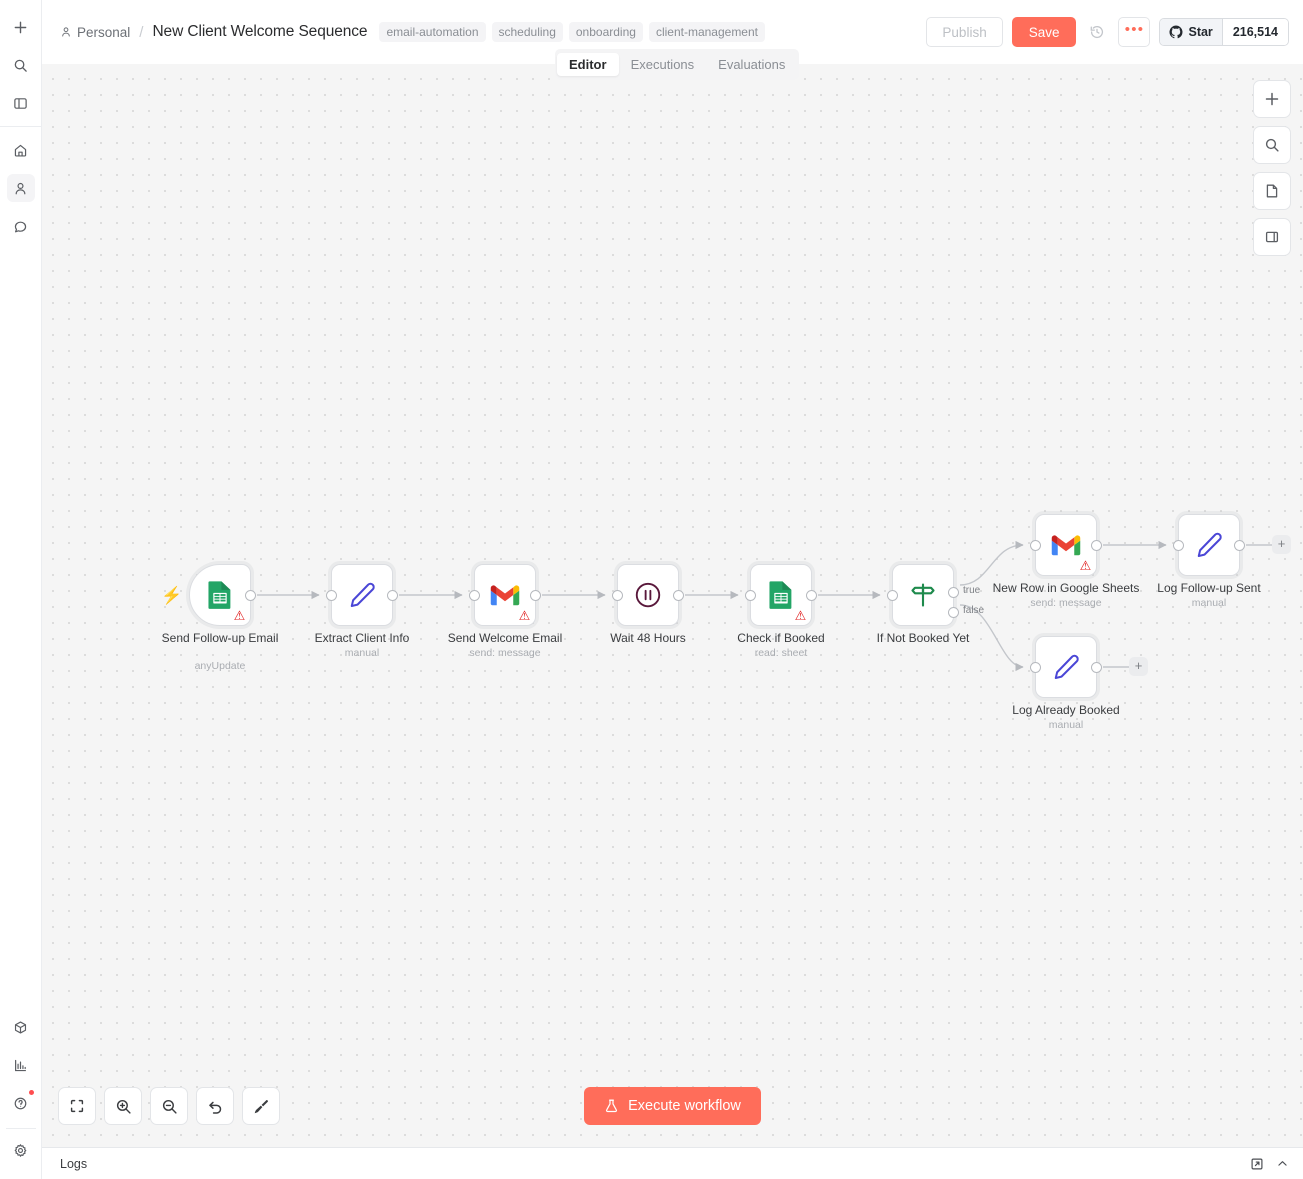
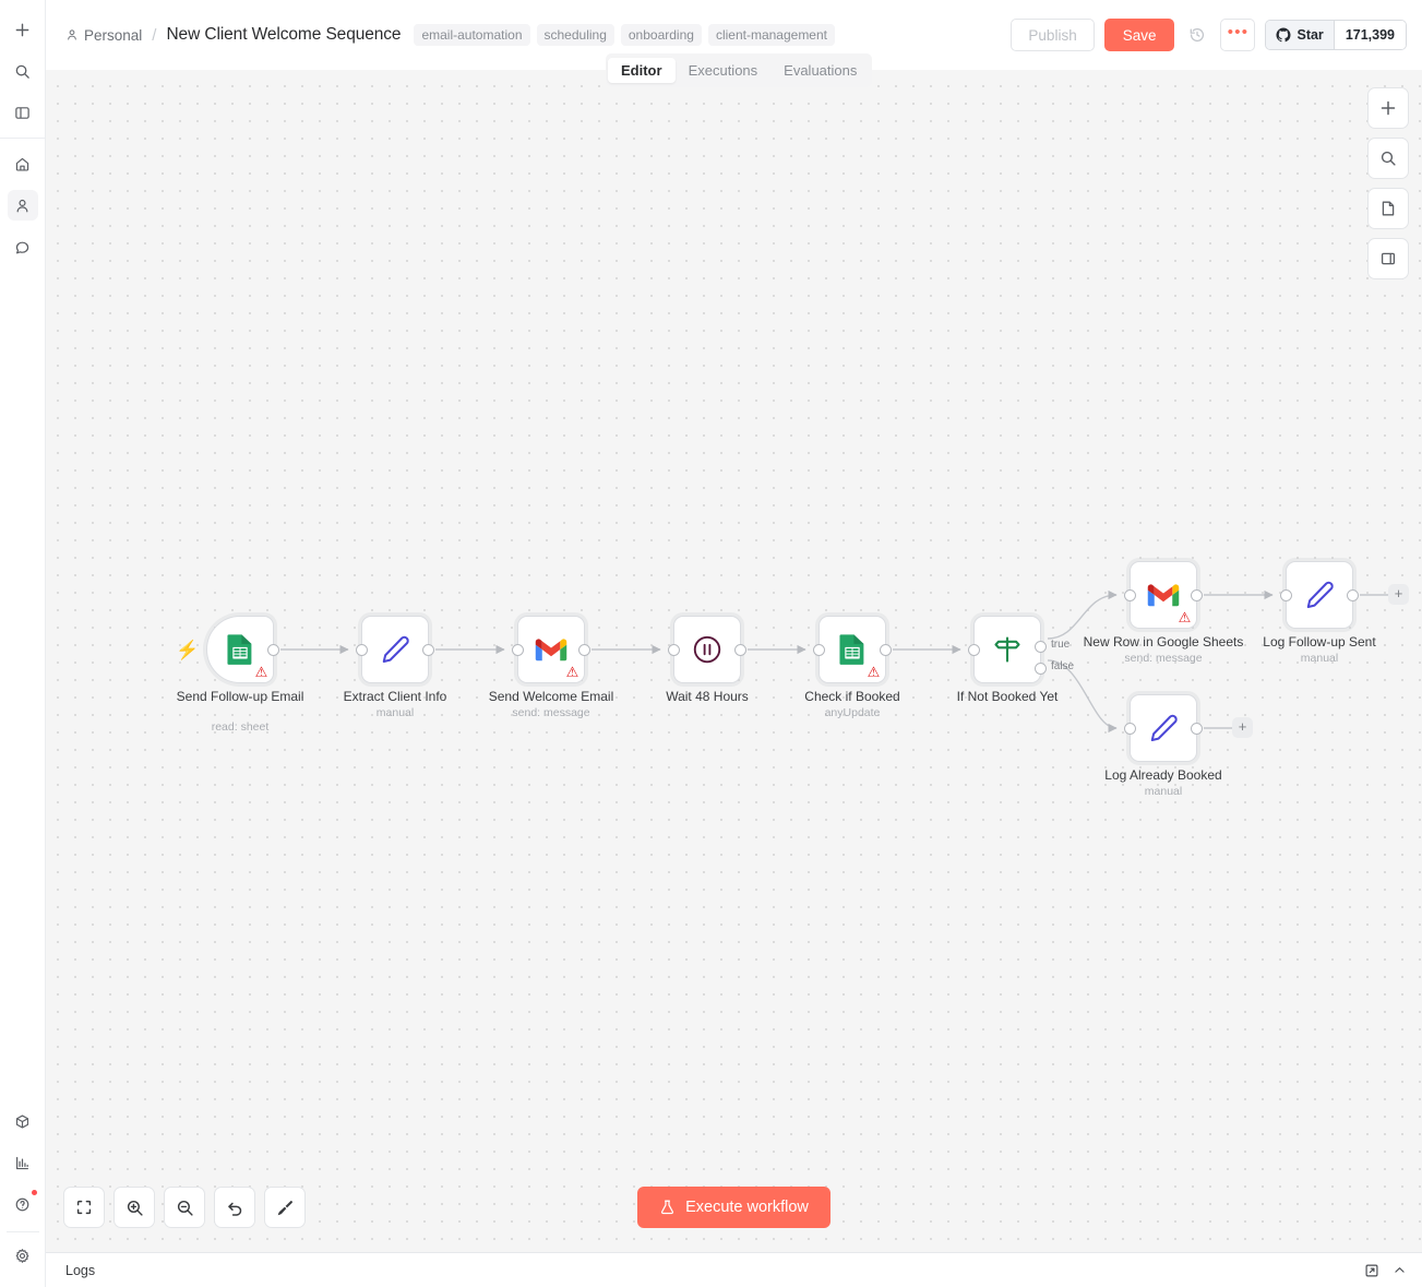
  Personal
  /
  New Client Welcome Sequence
  email-automation
  scheduling
  onboarding
  client-management
  Publish
  Save
  •••
  Star
- 216,514
+ 171,399
  Editor
  Executions
  Evaluations
  ⚡
  ⚠
  Send Follow-up Email
- anyUpdate
+ read: sheet
  Extract Client Info
  manual
  ⚠
  Send Welcome Email
  send: message
  Wait 48 Hours
  ⚠
  Check if Booked
- read: sheet
+ anyUpdate
  true
  false
  If Not Booked Yet
  ⚠
  New Row in Google Sheets
  send: message
  Log Follow-up Sent
  manual
  Log Already Booked
  manual
  +
  +
  Execute workflow
  Logs
